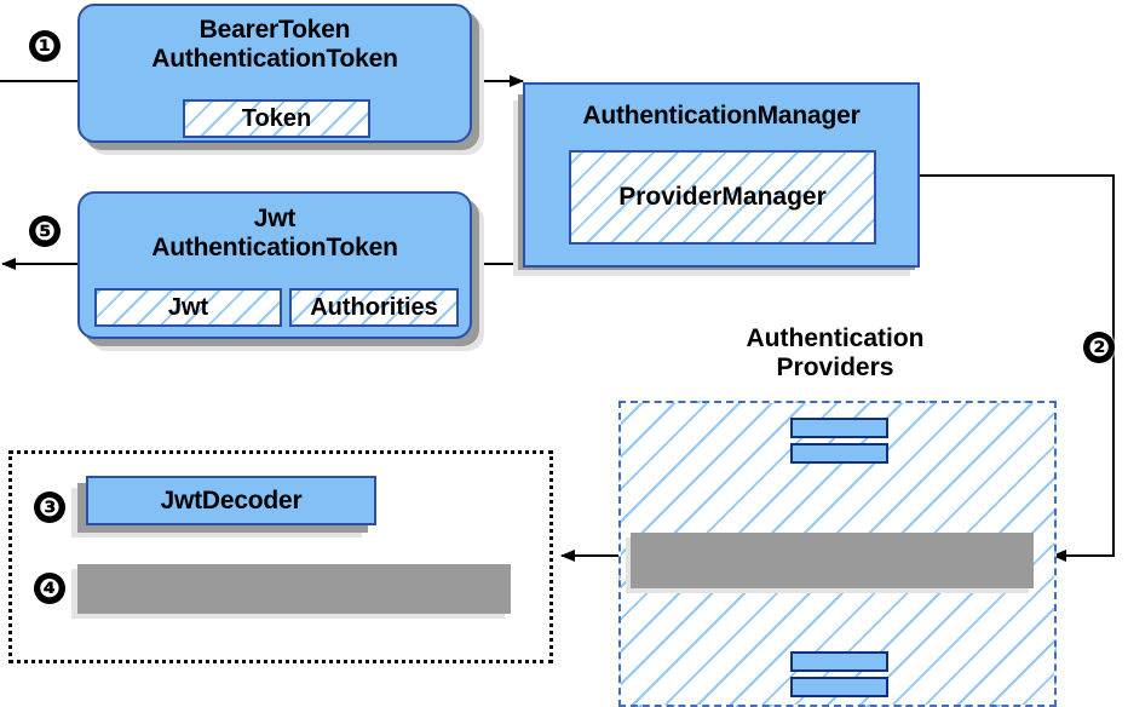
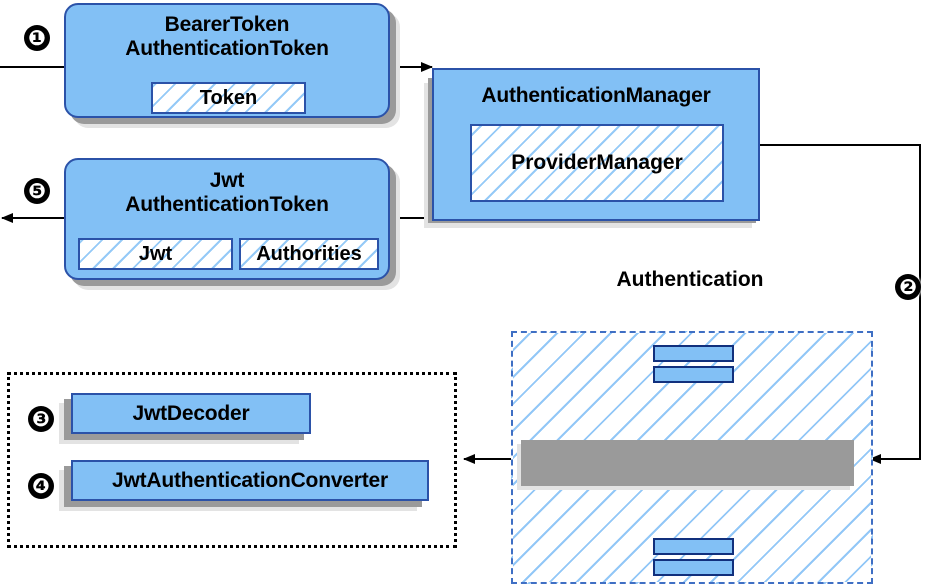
  ❶
  BearerToken
  AuthenticationToken
  Token
  ❺
  Jwt
  AuthenticationToken
  Jwt
  Authorities
  AuthenticationManager
  ProviderManager
  ❷
  Authentication
- Providers
  ❸
  JwtDecoder
  ❹
+ JwtAuthenticationConverter
